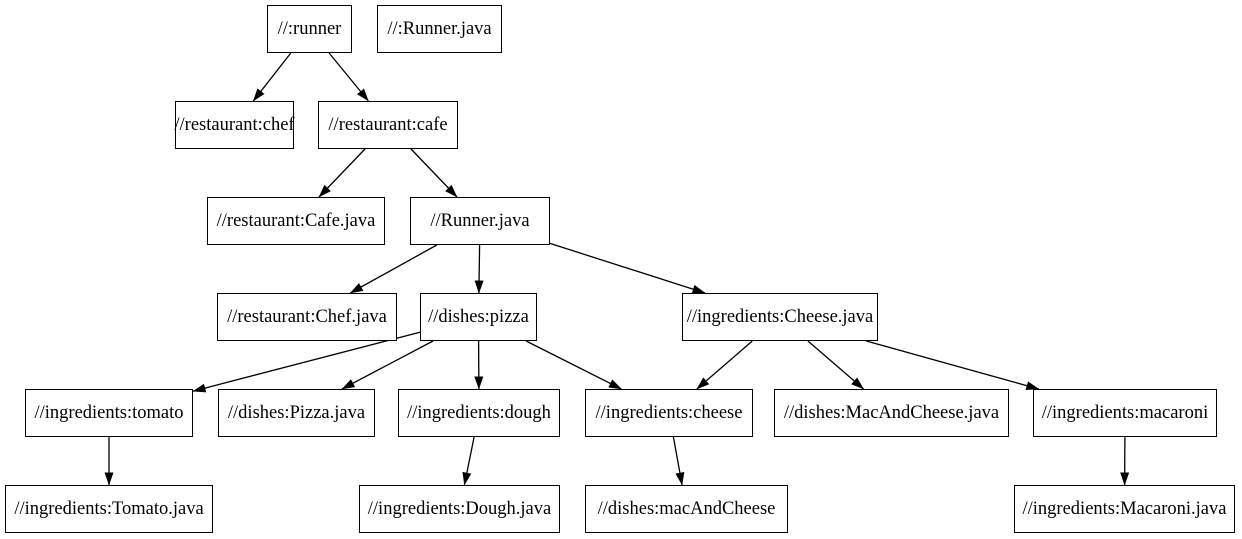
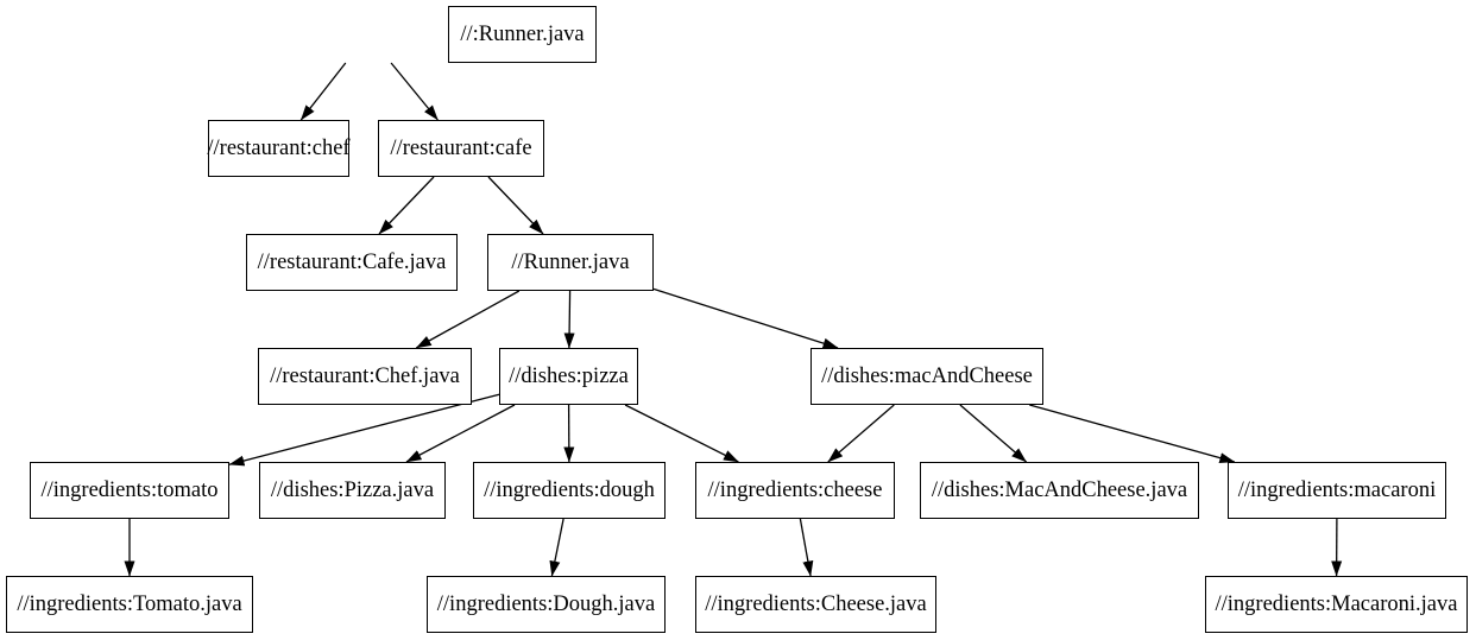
- //:runner
  //:Runner.java
  //restaurant:chef
  //restaurant:cafe
  //restaurant:Cafe.java
  //Runner.java
  //restaurant:Chef.java
  //dishes:pizza
- //ingredients:Cheese.java
+ //dishes:macAndCheese
  //ingredients:tomato
  //dishes:Pizza.java
  //ingredients:dough
  //ingredients:cheese
  //dishes:MacAndCheese.java
  //ingredients:macaroni
  //ingredients:Tomato.java
  //ingredients:Dough.java
- //dishes:macAndCheese
+ //ingredients:Cheese.java
  //ingredients:Macaroni.java
